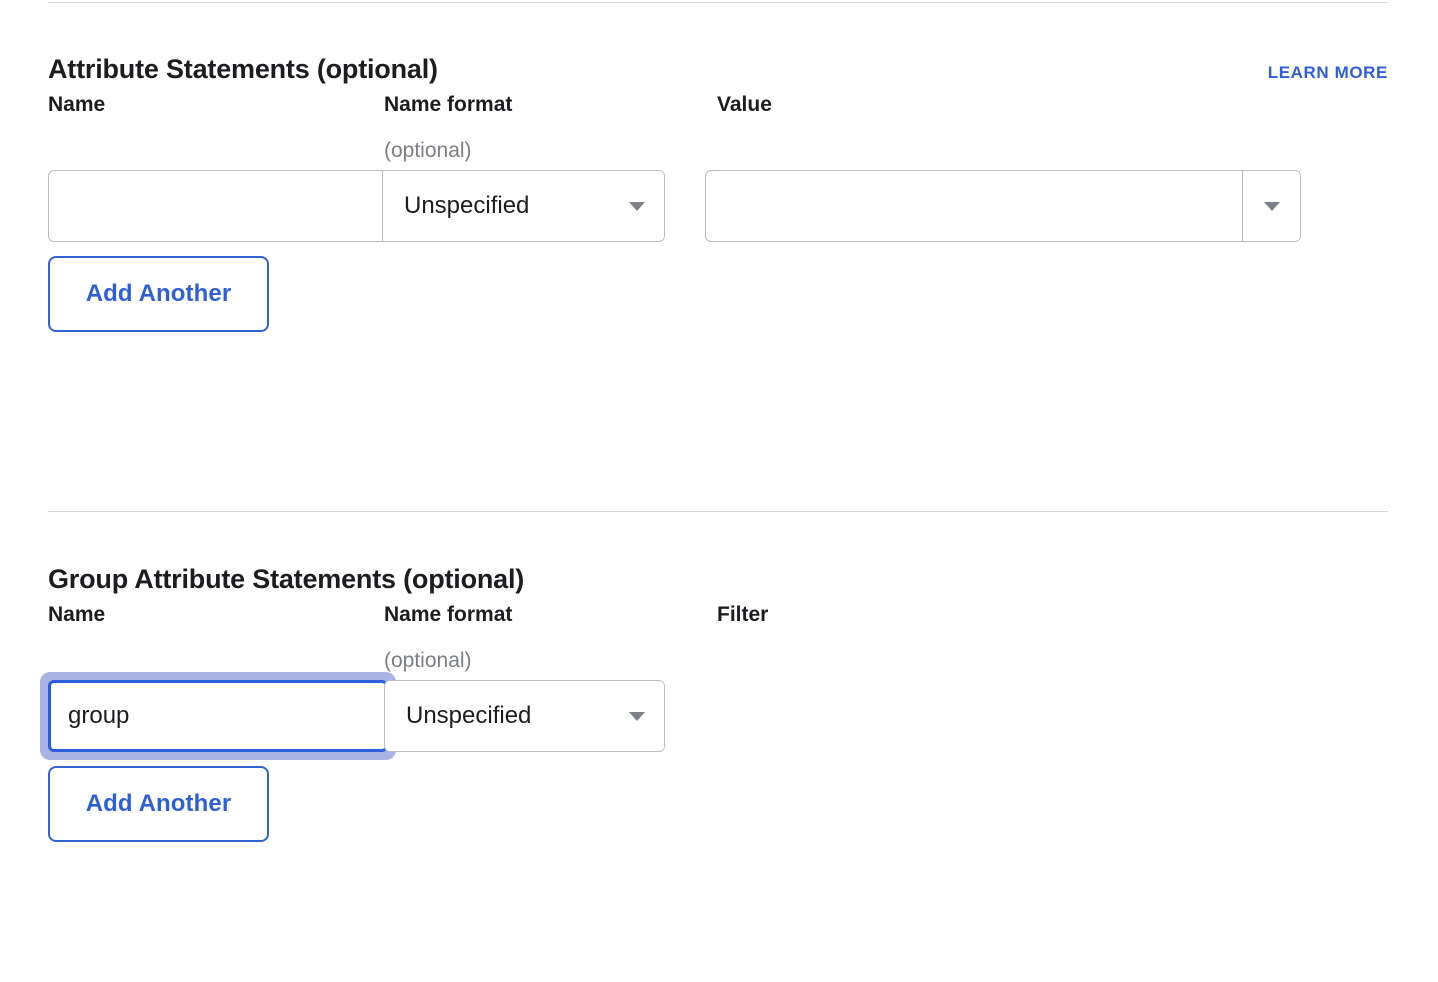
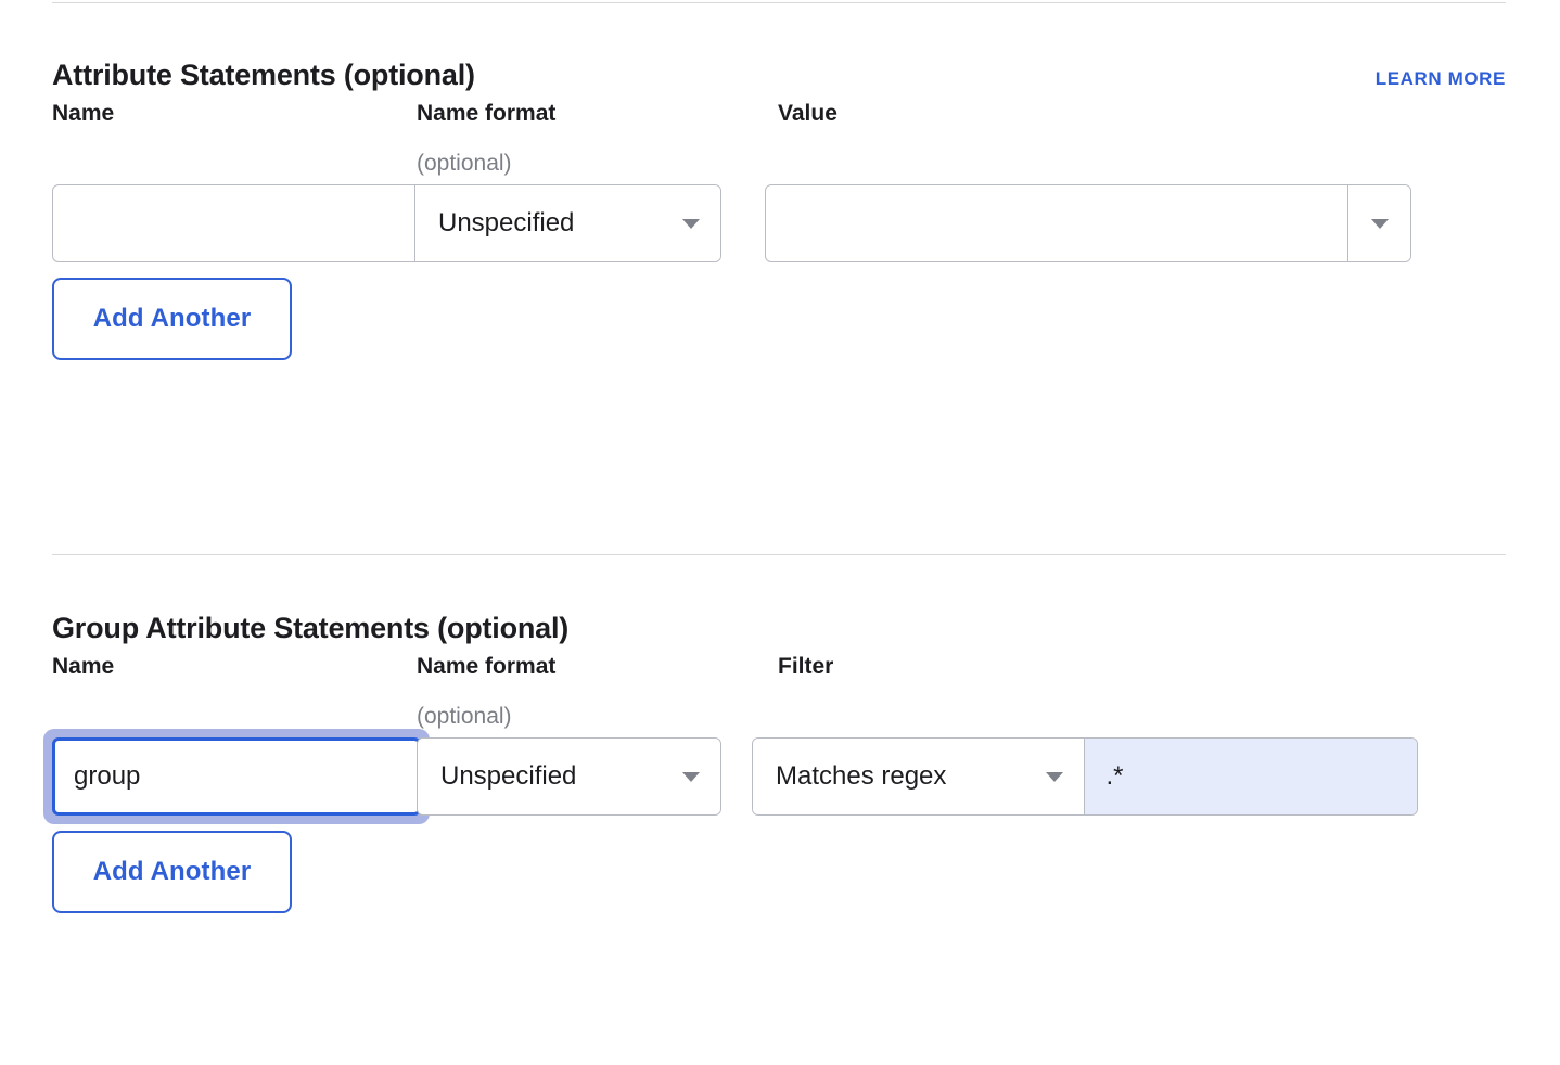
  Attribute Statements (optional)
  LEARN MORE
  Name
  Name format
  (optional)
  Value
  Unspecified
  Add Another
  Group Attribute Statements (optional)
  Name
  Name format
  (optional)
  Filter
  group
  Unspecified
+ Matches regex
+ .*
  Add Another
